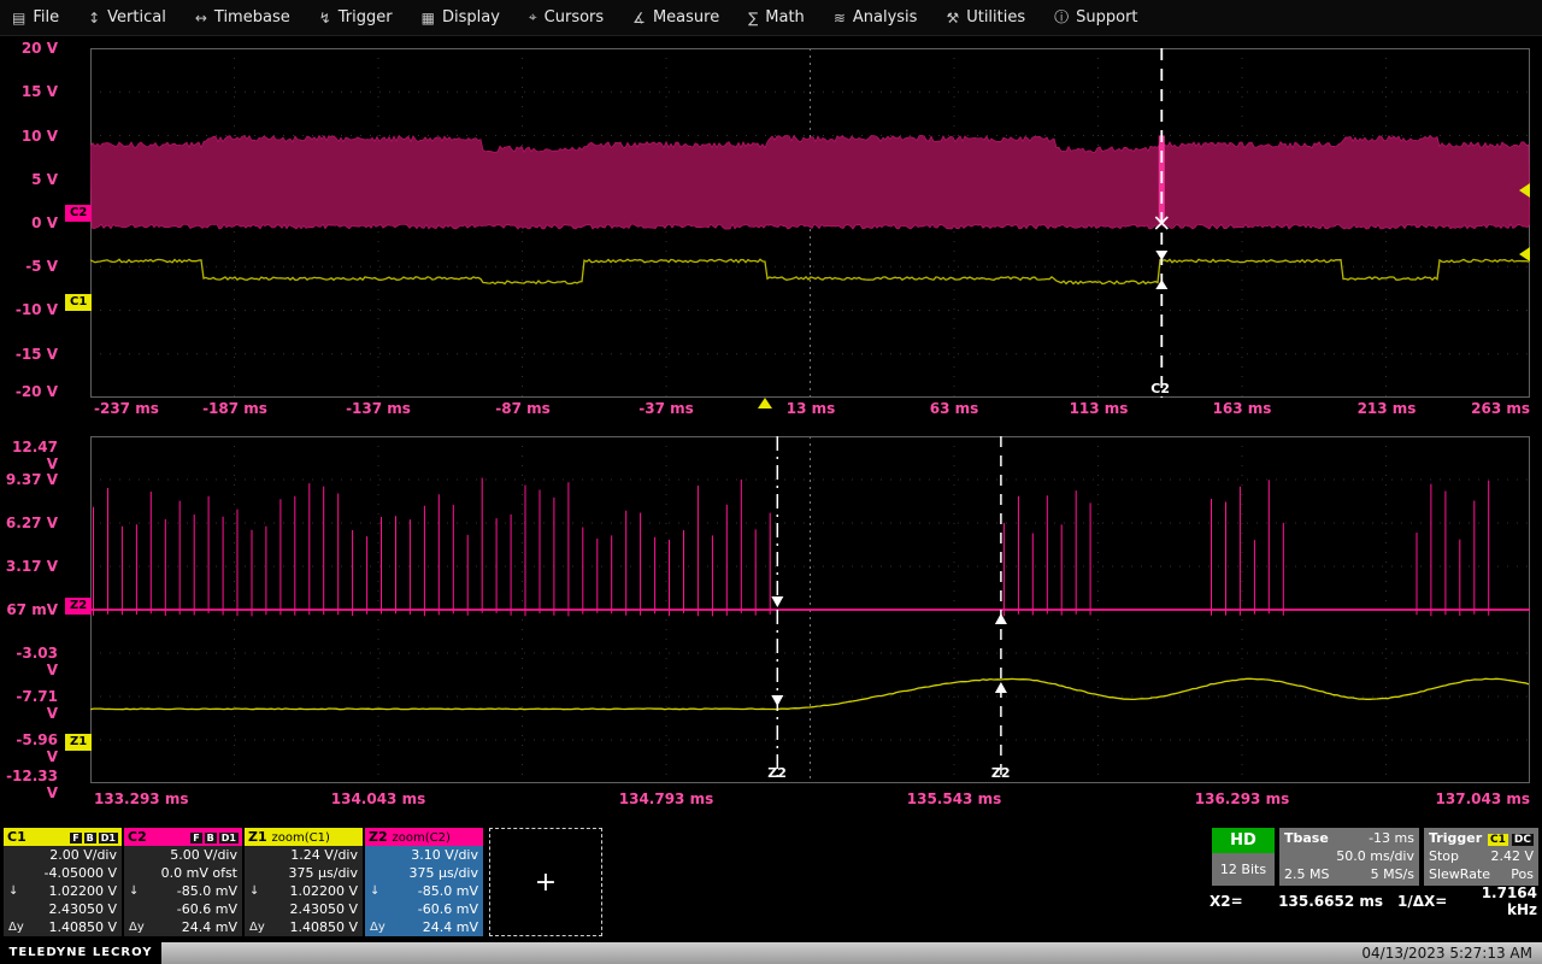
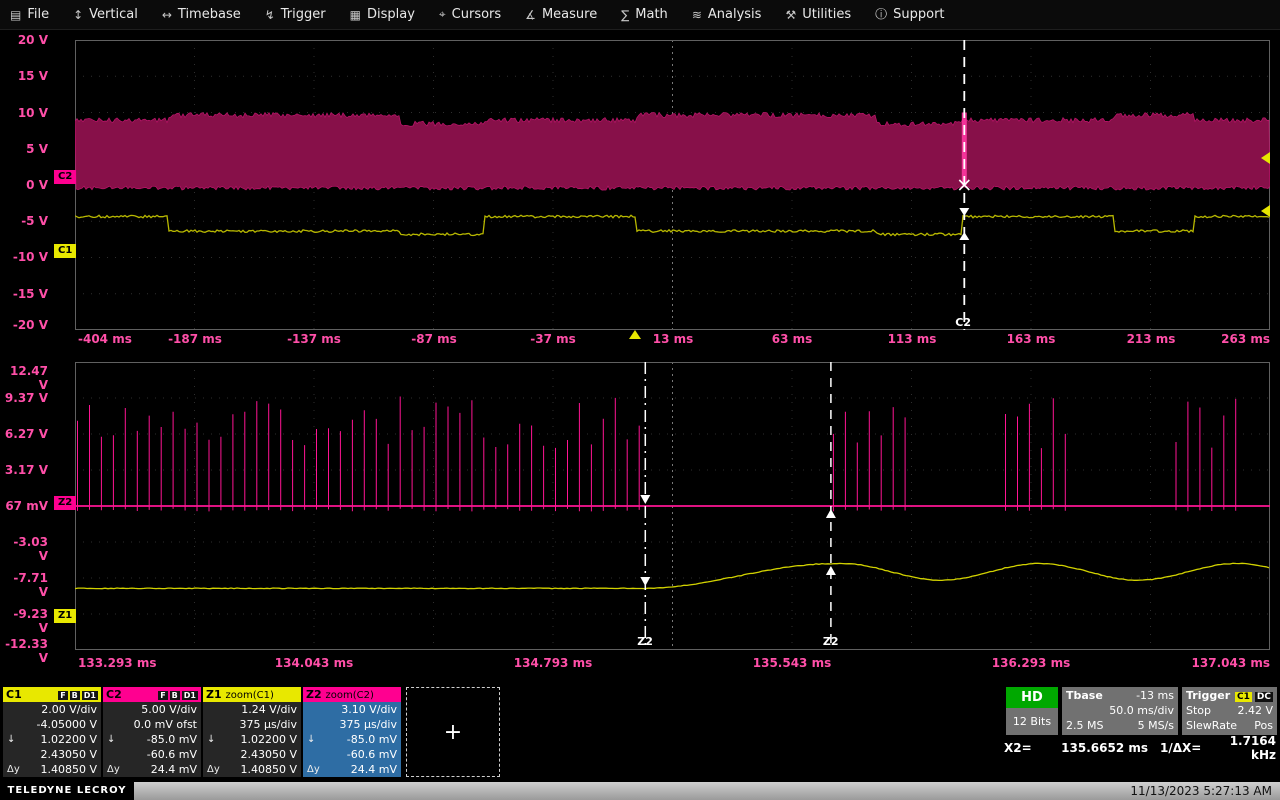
  ▤
  File
  ↕
  Vertical
  ↔
  Timebase
  ↯
  Trigger
  ▦
  Display
  ⌖
  Cursors
  ∡
  Measure
  ∑
  Math
  ≋
  Analysis
  ⚒
  Utilities
  ⓘ
  Support
  C2
  20 V
  15 V
  10 V
  5 V
  0 V
  -5 V
  -10 V
  -15 V
  -20 V
  C2
  C1
- -237 ms
+ -404 ms
  -187 ms
  -137 ms
  -87 ms
  -37 ms
  13 ms
  63 ms
  113 ms
  163 ms
  213 ms
  263 ms
  Z2
  Z2
  12.47 V
  9.37 V
  6.27 V
  3.17 V
  67 mV
  -3.03 V
  -7.71 V
- -5.96 V
+ -9.23 V
  -12.33 V
  Z2
  Z1
  133.293 ms
  134.043 ms
  134.793 ms
  135.543 ms
  136.293 ms
  137.043 ms
  C1
  F B D1
  2.00 V/div
  -4.05000 V
  ↓
  1.02200 V
  2.43050 V
  Δy
  1.40850 V
  C2
  F B D1
  5.00 V/div
  0.0 mV ofst
  ↓
  -85.0 mV
  -60.6 mV
  Δy
  24.4 mV
  Z1 zoom(C1)
  1.24 V/div
  375 µs/div
  ↓
  1.02200 V
  2.43050 V
  Δy
  1.40850 V
  Z2 zoom(C2)
  3.10 V/div
  375 µs/div
  ↓
  -85.0 mV
  -60.6 mV
  Δy
  24.4 mV
  +
  HD
  12 Bits
  Tbase
  -13 ms
  50.0 ms/div
  2.5 MS
  5 MS/s
  Trigger
  C1 DC
  Stop
  2.42 V
  SlewRate
  Pos
  X2=
  135.6652 ms
  1/ΔX=
  1.7164 kHz
  TELEDYNE LECROY
- 04/13/2023 5:27:13 AM
+ 11/13/2023 5:27:13 AM
